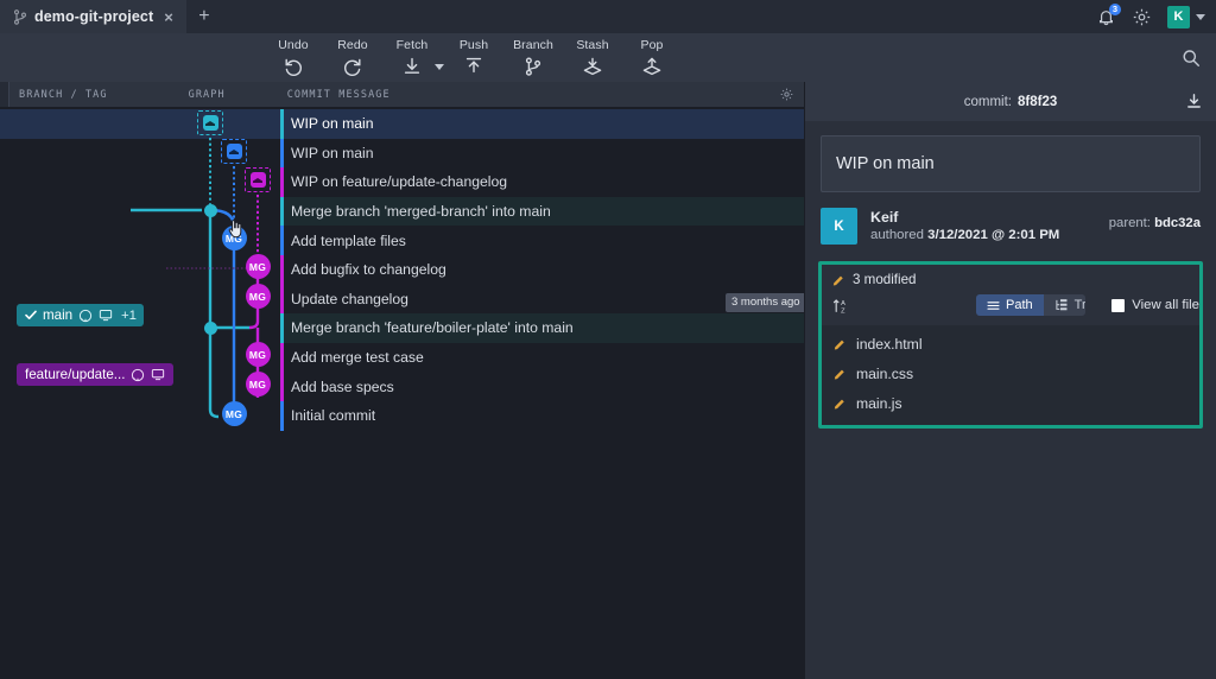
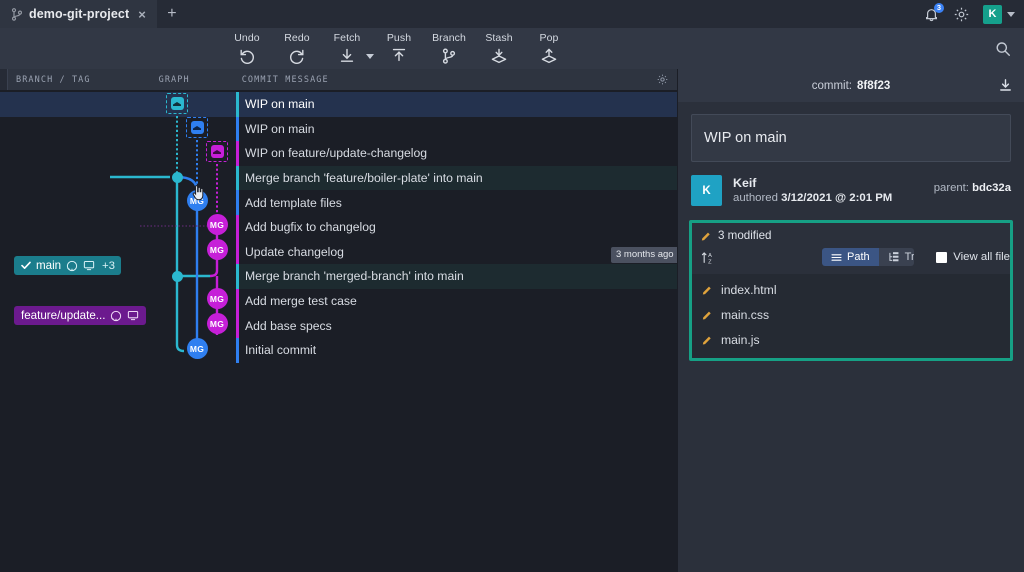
  demo-git-project
  ×
  +
  3
  K
  Undo
  Redo
  Fetch
  Push
  Branch
  Stash
  Pop
  BRANCH / TAG
  GRAPH
  COMMIT MESSAGE
  WIP on main
  WIP on main
  WIP on feature/update-changelog
- Merge branch 'merged-branch' into main
+ Merge branch 'feature/boiler-plate' into main
  Add template files
  Add bugfix to changelog
  Update changelog
- Merge branch 'feature/boiler-plate' into main
+ Merge branch 'merged-branch' into main
  Add merge test case
  Add base specs
  Initial commit
  MG
  MG
  MG
  MG
  MG
  MG
  main
- +1
+ +3
  feature/update...
  3 months ago
  commit:
  8f8f23
  WIP on main
  K
  Keif
  authored 3/12/2021 @ 2:01 PM
  parent: bdc32a
  3 modified
  Path
  View all file
  index.html
  main.css
  main.js
